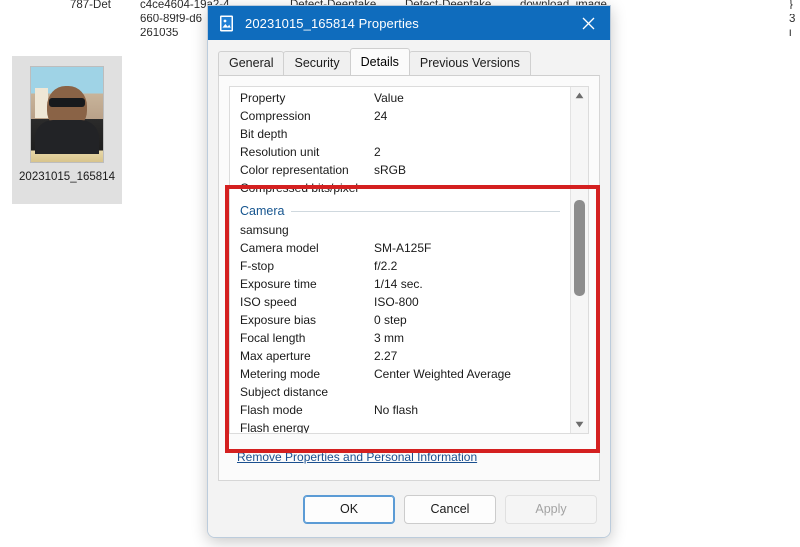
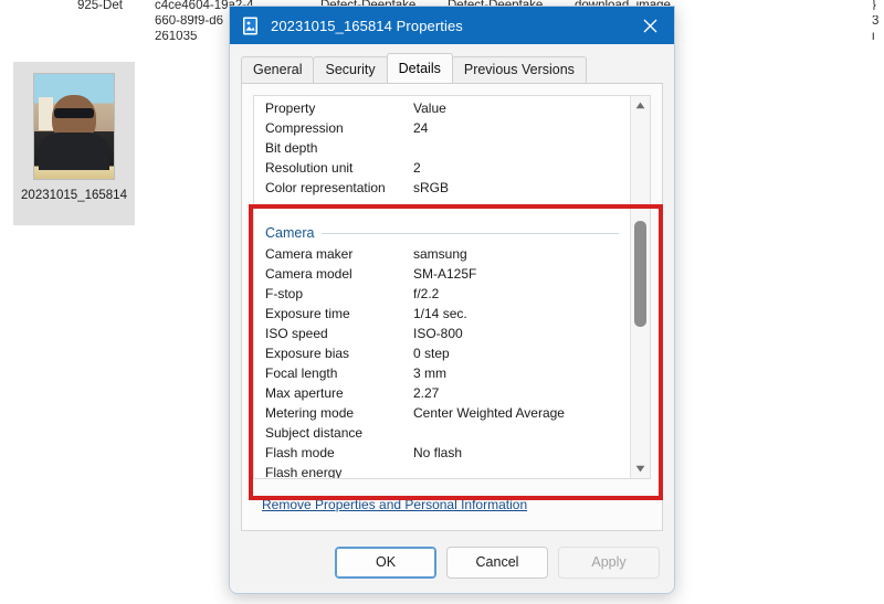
- 787-Det
+ 925-Det
  c4ce4604-19
  660-89f9-d6
  261035
  }
  3
  i
  20231015_165814
  20231015_165814 Properties
  General
  Security
  Details
  Previous Versions
  Property
  Value
  Compression
  24
  Bit depth
  Resolution unit
  2
  Color representation
  sRGB
- Compressed bits/pixel
  Camera
+ Camera maker
  samsung
  Camera model
  SM-A125F
  F-stop
  f/2.2
  Exposure time
  1/14 sec.
  ISO speed
  ISO-800
  Exposure bias
  0 step
  Focal length
  3 mm
  Max aperture
  2.27
  Metering mode
  Center Weighted Average
  Subject distance
  Flash mode
  No flash
  Flash energy
  Remove Properties and Personal Information
  OK
  Cancel
  Apply
